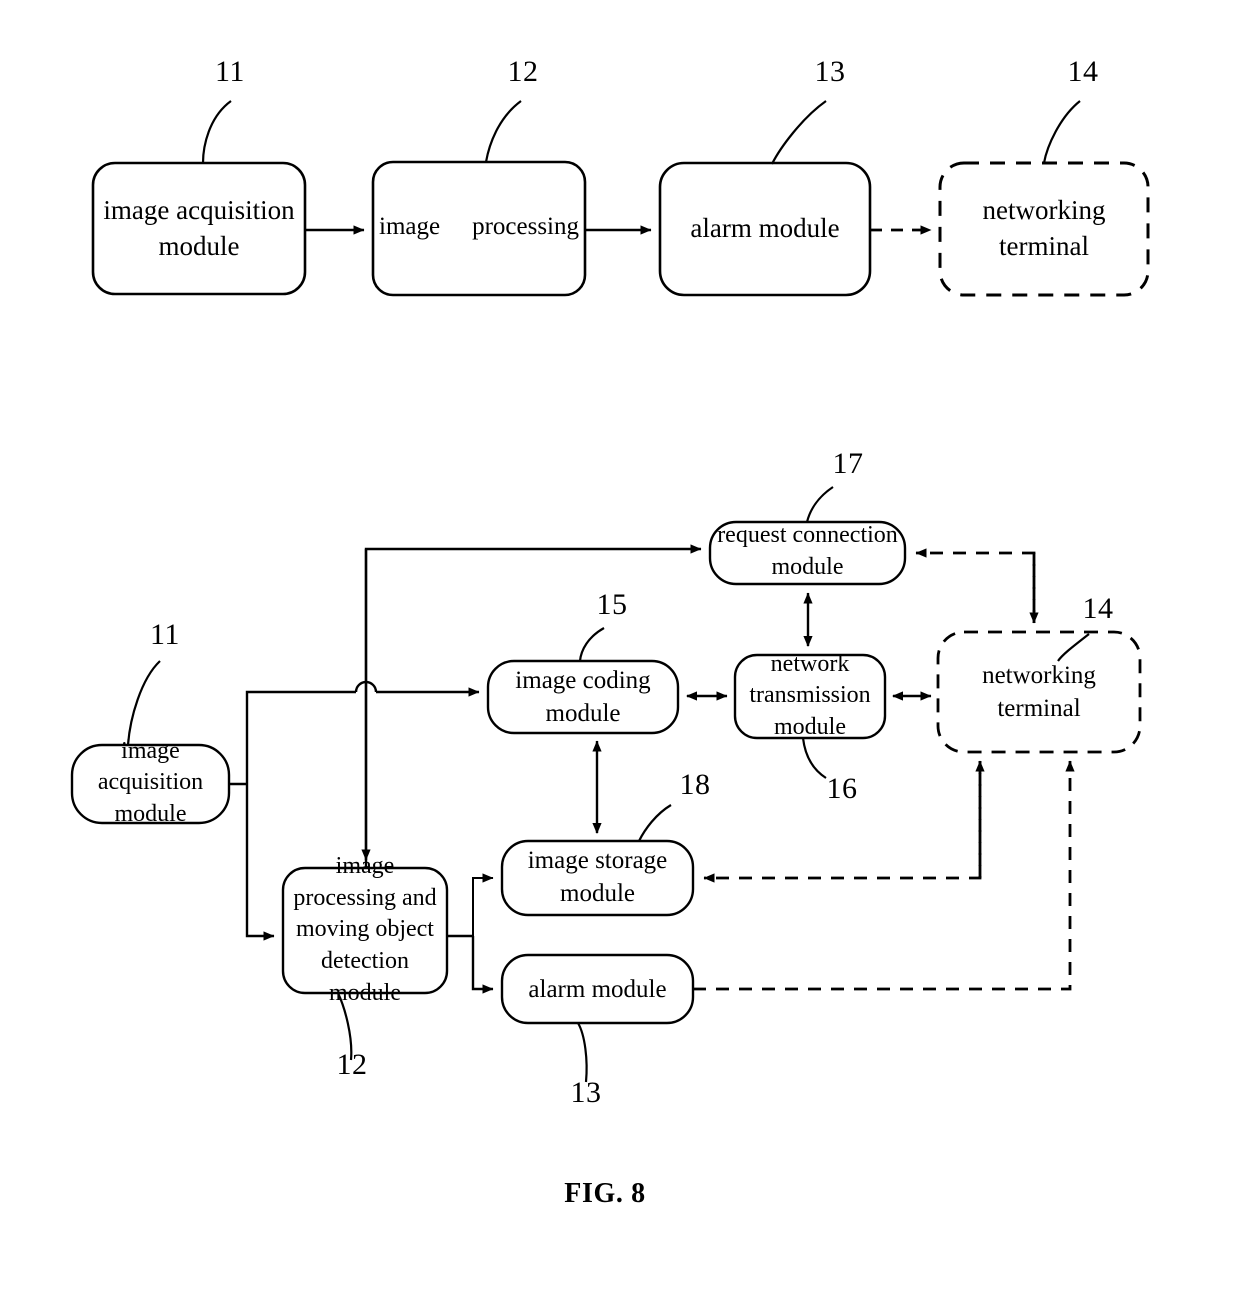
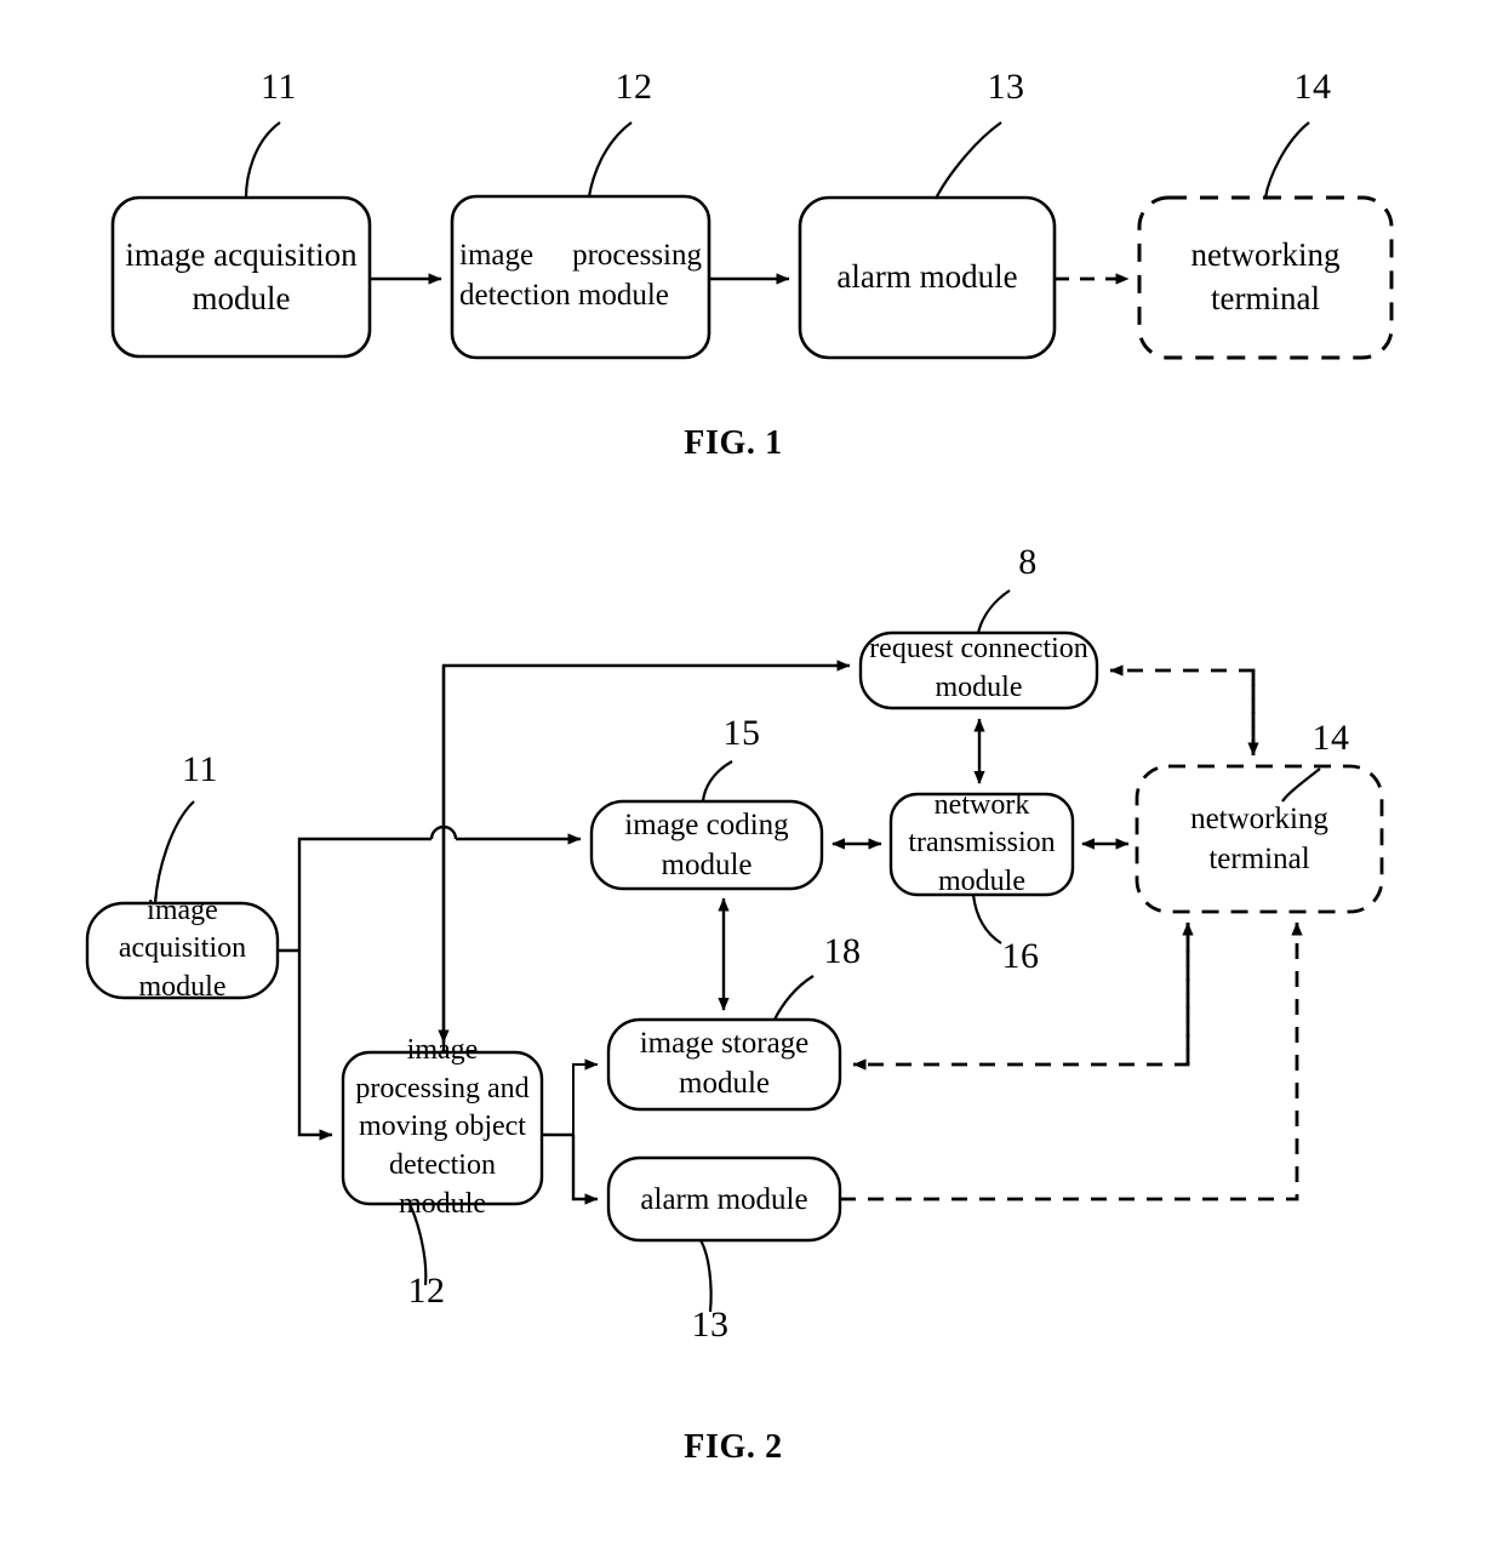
  image acquisition
  module
  image processing
+ detection module
  alarm module
  networking
  terminal
  11
  12
  13
  14
+ FIG. 1
  image
  acquisition
  module
  image
  processing and
  moving object
  detection
  module
  image coding
  module
  image storage
  module
  alarm module
  network
  transmission
  module
  request connection
  module
  networking
  terminal
  11
  12
  13
  14
  15
  16
- 17
+ 8
  18
- FIG. 8
+ FIG. 2
